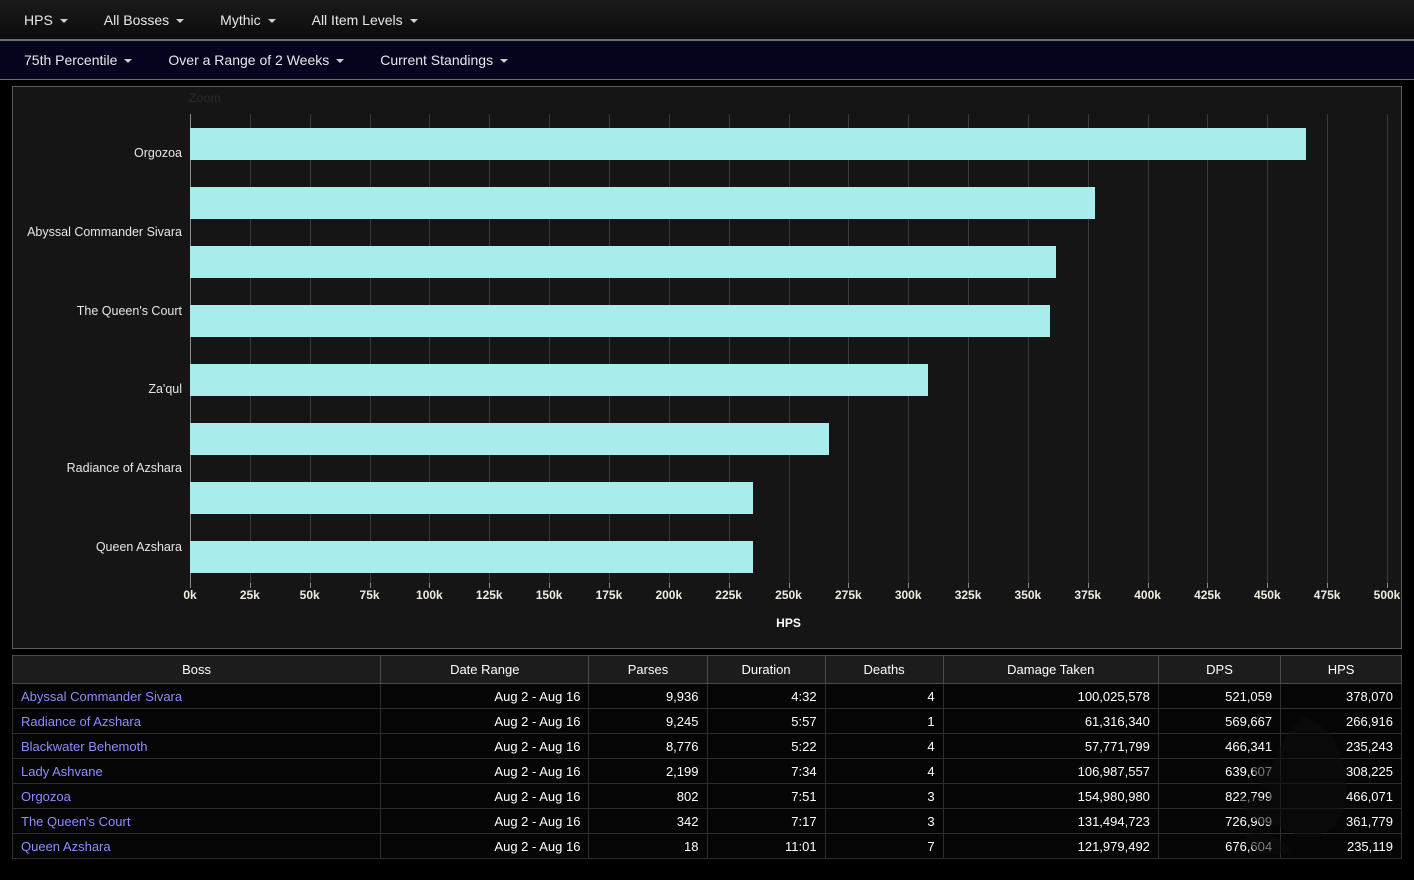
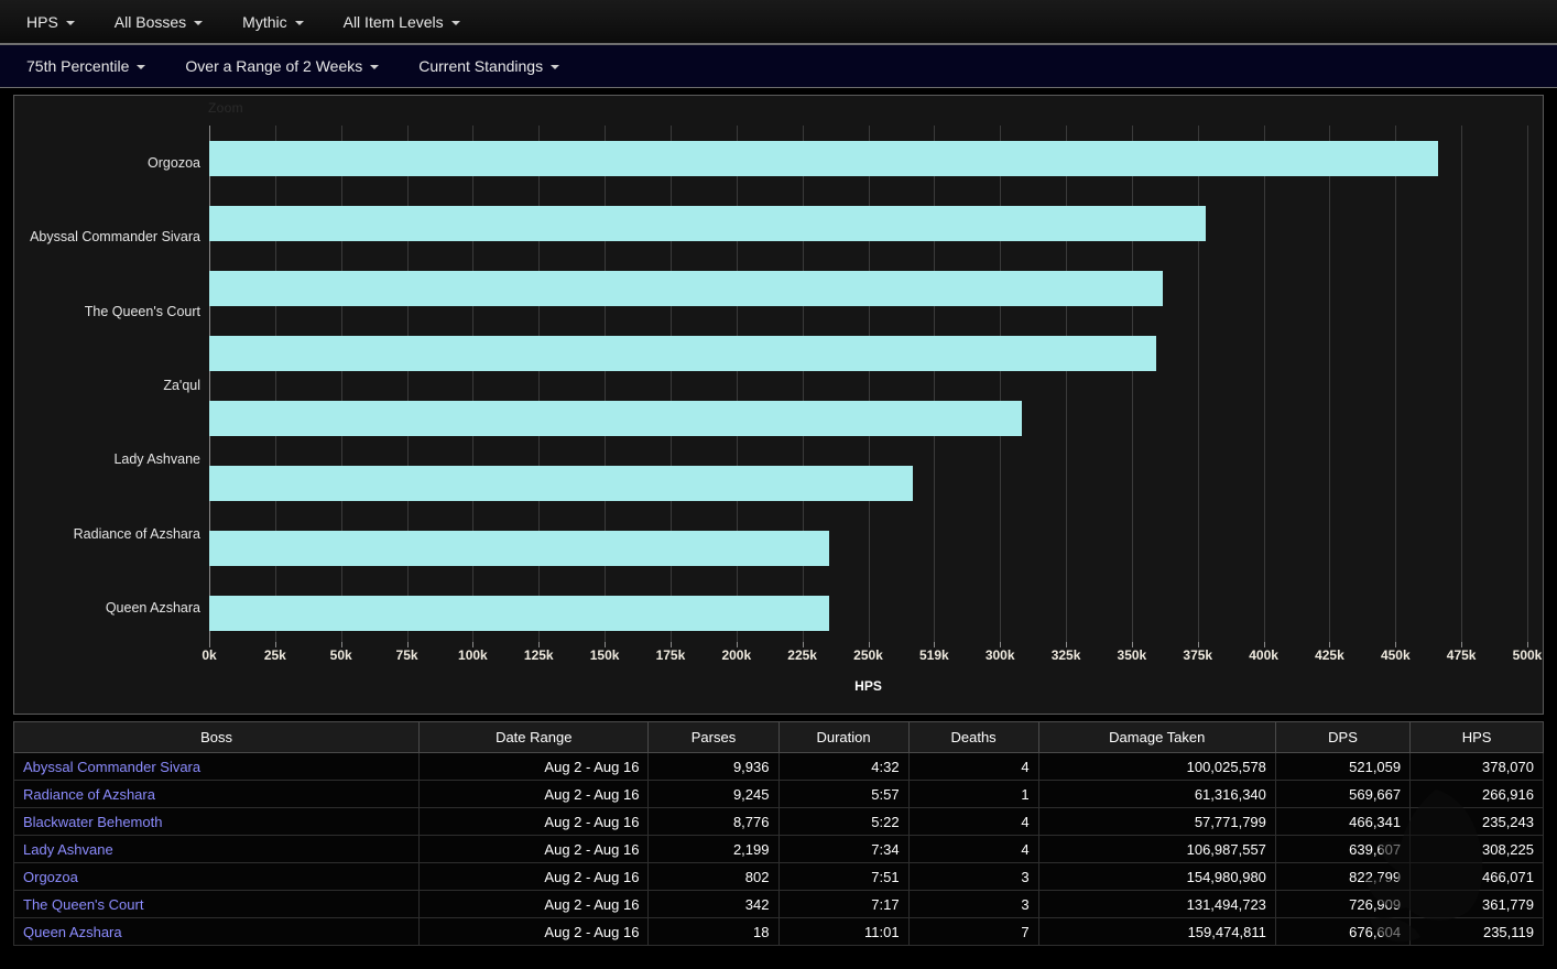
  HPS
  All Bosses
  Mythic
  All Item Levels
  75th Percentile
  Over a Range of 2 Weeks
  Current Standings
  Orgozoa
  Abyssal Commander Sivara
  The Queen's Court
  Za'qul
+ Lady Ashvane
  Radiance of Azshara
  Queen Azshara
  0k
  25k
  50k
  75k
  100k
  125k
  150k
  175k
  200k
  225k
  250k
- 275k
+ 519k
  300k
  325k
  350k
  375k
  400k
  425k
  450k
  475k
  500k
  HPS
  Boss	Date Range	Parses	Duration	Deaths	Damage Taken	DPS	HPS
  Abyssal Commander Sivara	Aug 2 - Aug 16	9,936	4:32	4	100,025,578	521,059	378,070
  Radiance of Azshara	Aug 2 - Aug 16	9,245	5:57	1	61,316,340	569,667	266,916
  Blackwater Behemoth	Aug 2 - Aug 16	8,776	5:22	4	57,771,799	466,341	235,243
  Lady Ashvane	Aug 2 - Aug 16	2,199	7:34	4	106,987,557	639,607	308,225
  Orgozoa	Aug 2 - Aug 16	802	7:51	3	154,980,980	822,799	466,071
  The Queen's Court	Aug 2 - Aug 16	342	7:17	3	131,494,723	726,909	361,779
- Queen Azshara	Aug 2 - Aug 16	18	11:01	7	121,979,492	676,604	235,119
+ Queen Azshara	Aug 2 - Aug 16	18	11:01	7	159,474,811	676,604	235,119
